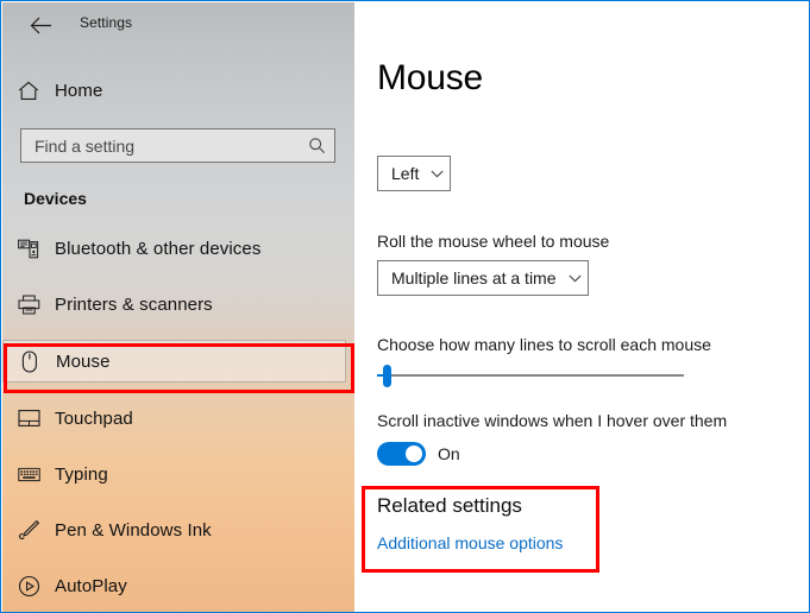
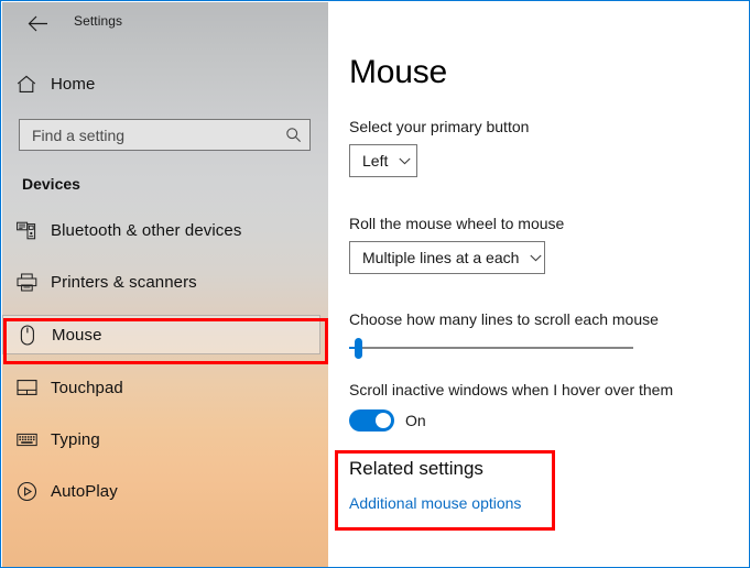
  Settings
  Home
  Find a setting
  Devices
  Bluetooth & other devices
  Printers & scanners
  Mouse
  Touchpad
  Typing
- Pen & Windows Ink
  AutoPlay
  Mouse
+ Select your primary button
  Left
  Roll the mouse wheel to mouse
- Multiple lines at a time
+ Multiple lines at a each
  Choose how many lines to scroll each mouse
  Scroll inactive windows when I hover over them
  On
  Related settings
  Additional mouse options
